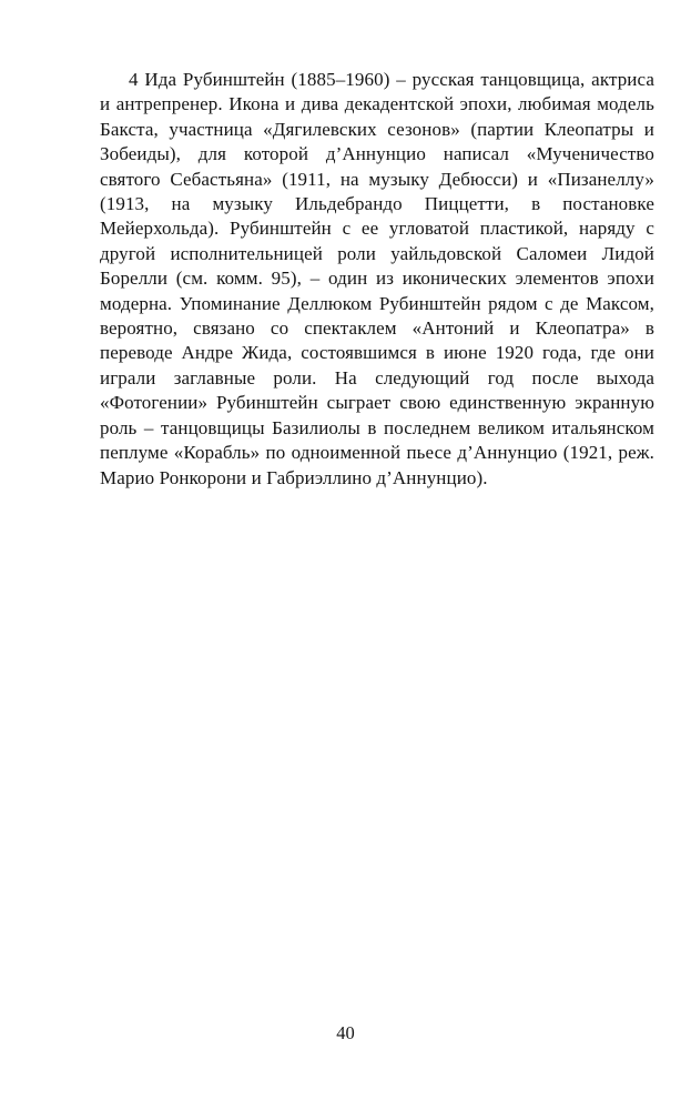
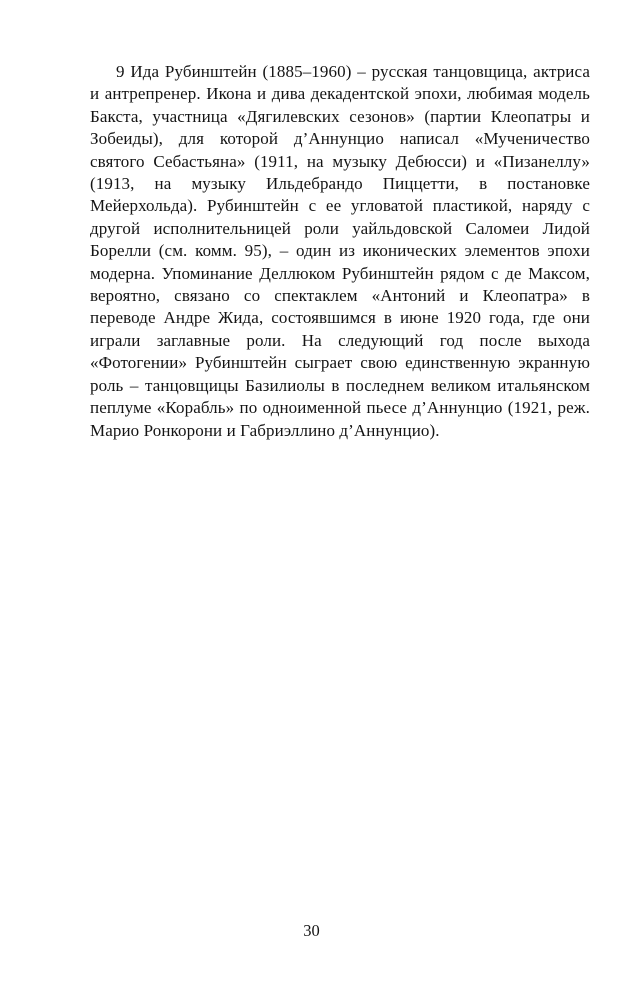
- 4 Ида Рубинштейн (1885–1960) – русская танцовщица, актриса и антрепренер. Икона и дива декадентской эпохи, любимая модель Бакста, участница «Дягилевских сезонов» (партии Клеопатры и Зобеиды), для которой д’Аннунцио написал «Мученичество святого Себастьяна» (1911, на музыку Дебюсси) и «Пизанеллу» (1913, на музыку Ильдебрандо Пиццетти, в постановке Мейерхольда). Рубинштейн с ее угловатой пластикой, наряду с другой исполнительницей роли уайльдовской Саломеи Лидой Борелли (см. комм. 95), – один из иконических элементов эпохи модерна. Упоминание Деллюком Рубинштейн рядом с де Максом, вероятно, связано со спектаклем «Антоний и Клеопатра» в переводе Андре Жида, состоявшимся в июне 1920 года, где они играли заглавные роли. На следующий год после выхода «Фотогении» Рубинштейн сыграет свою единственную экранную роль – танцовщицы Базилиолы в последнем великом итальянском пеплуме «Корабль» по одноименной пьесе д’Аннунцио (1921, реж. Марио Ронкорони и Габриэллино д’Аннунцио).
+ 9 Ида Рубинштейн (1885–1960) – русская танцовщица, актриса и антрепренер. Икона и дива декадентской эпохи, любимая модель Бакста, участница «Дягилевских сезонов» (партии Клеопатры и Зобеиды), для которой д’Аннунцио написал «Мученичество святого Себастьяна» (1911, на музыку Дебюсси) и «Пизанеллу» (1913, на музыку Ильдебрандо Пиццетти, в постановке Мейерхольда). Рубинштейн с ее угловатой пластикой, наряду с другой исполнительницей роли уайльдовской Саломеи Лидой Борелли (см. комм. 95), – один из иконических элементов эпохи модерна. Упоминание Деллюком Рубинштейн рядом с де Максом, вероятно, связано со спектаклем «Антоний и Клеопатра» в переводе Андре Жида, состоявшимся в июне 1920 года, где они играли заглавные роли. На следующий год после выхода «Фотогении» Рубинштейн сыграет свою единственную экранную роль – танцовщицы Базилиолы в последнем великом итальянском пеплуме «Корабль» по одноименной пьесе д’Аннунцио (1921, реж. Марио Ронкорони и Габриэллино д’Аннунцио).
- 40
+ 30
